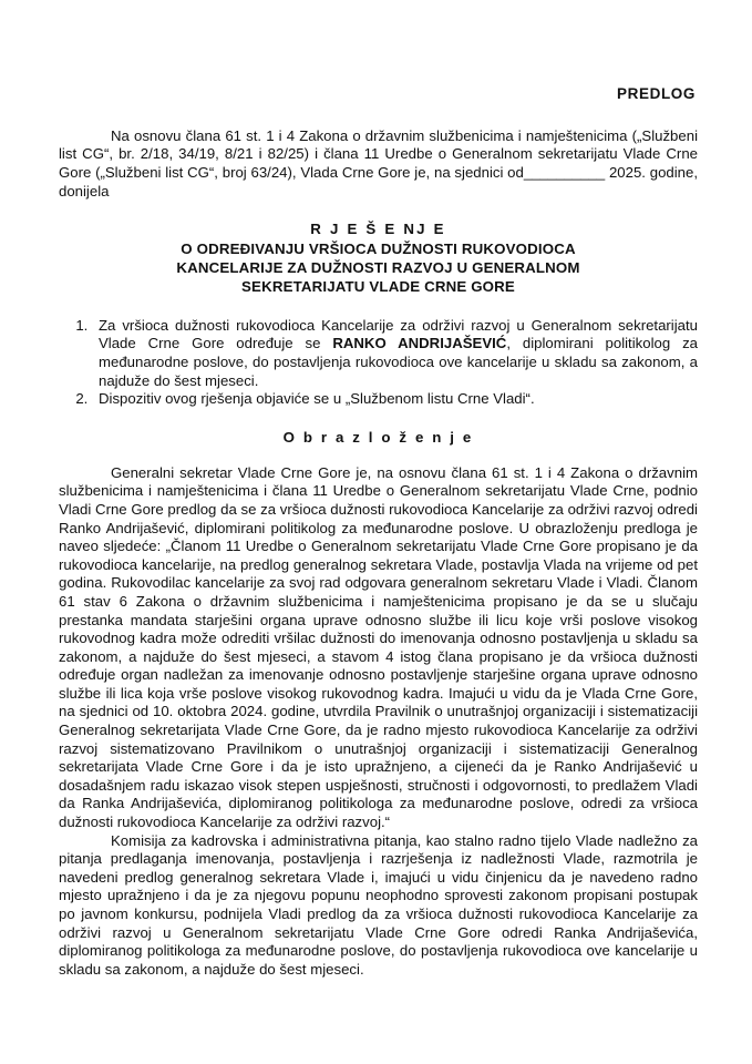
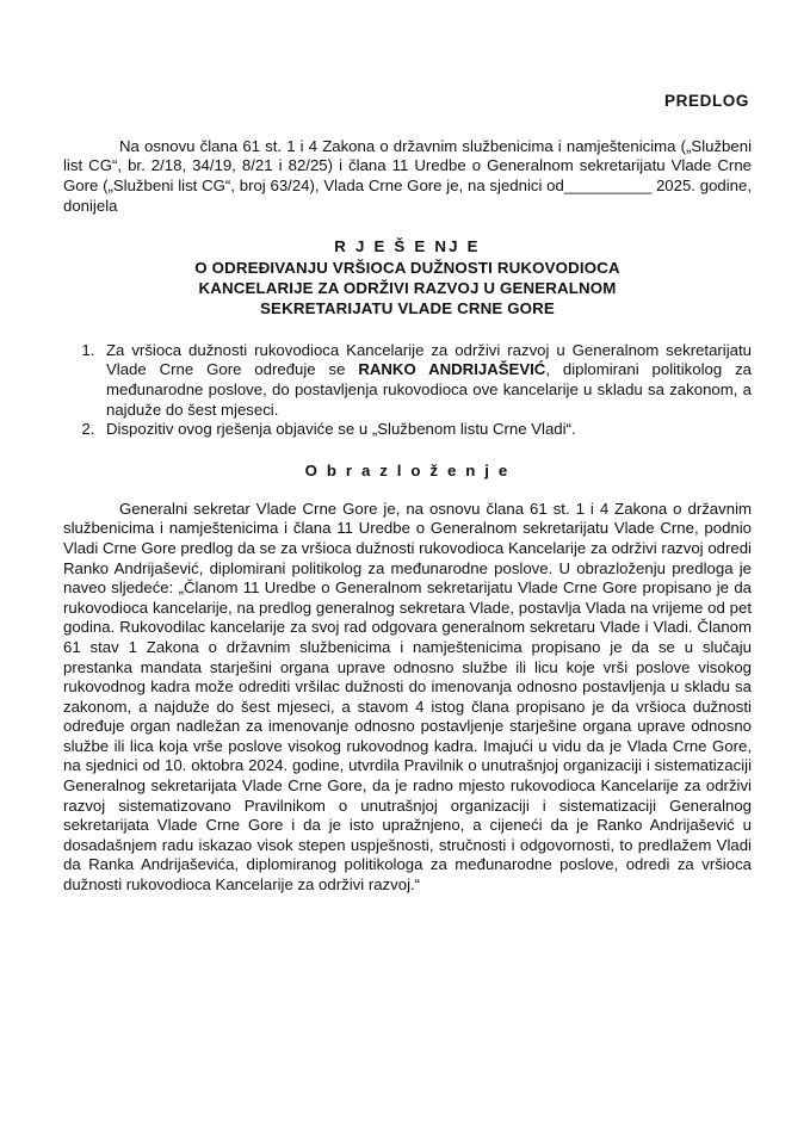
  PREDLOG
  Na osnovu člana 61 st. 1 i 4 Zakona o državnim službenicima i namještenicima („Službeni list CG“, br. 2/18, 34/19, 8/21 i 82/25) i člana 11 Uredbe o Generalnom sekretarijatu Vlade Crne Gore („Službeni list CG“, broj 63/24), Vlada Crne Gore je, na sjednici od__________ 2025. godine, donijela
  R J E Š E NJ E
  O ODREĐIVANJU VRŠIOCA DUŽNOSTI RUKOVODIOCA
- KANCELARIJE ZA DUŽNOSTI RAZVOJ U GENERALNOM
+ KANCELARIJE ZA ODRŽIVI RAZVOJ U GENERALNOM
  SEKRETARIJATU VLADE CRNE GORE
  Za vršioca dužnosti rukovodioca Kancelarije za održivi razvoj u Generalnom sekretarijatu Vlade Crne Gore određuje se RANKO ANDRIJAŠEVIĆ, diplomirani politikolog za međunarodne poslove, do postavljenja rukovodioca ove kancelarije u skladu sa zakonom, a najduže do šest mjeseci.
  Dispozitiv ovog rješenja objaviće se u „Službenom listu Crne Vladi“.
  O b r a z l o ž e n j e
- Generalni sekretar Vlade Crne Gore je, na osnovu člana 61 st. 1 i 4 Zakona o državnim službenicima i namještenicima i člana 11 Uredbe o Generalnom sekretarijatu Vlade Crne, podnio Vladi Crne Gore predlog da se za vršioca dužnosti rukovodioca Kancelarije za održivi razvoj odredi Ranko Andrijašević, diplomirani politikolog za međunarodne poslove. U obrazloženju predloga je naveo sljedeće: „Članom 11 Uredbe o Generalnom sekretarijatu Vlade Crne Gore propisano je da rukovodioca kancelarije, na predlog generalnog sekretara Vlade, postavlja Vlada na vrijeme od pet godina. Rukovodilac kancelarije za svoj rad odgovara generalnom sekretaru Vlade i Vladi. Članom 61 stav 6 Zakona o državnim službenicima i namještenicima propisano je da se u slučaju prestanka mandata starješini organa uprave odnosno službe ili licu koje vrši poslove visokog rukovodnog kadra može odrediti vršilac dužnosti do imenovanja odnosno postavljenja u skladu sa zakonom, a najduže do šest mjeseci, a stavom 4 istog člana propisano je da vršioca dužnosti određuje organ nadležan za imenovanje odnosno postavljenje starješine organa uprave odnosno službe ili lica koja vrše poslove visokog rukovodnog kadra. Imajući u vidu da je Vlada Crne Gore, na sjednici od 10. oktobra 2024. godine, utvrdila Pravilnik o unutrašnjoj organizaciji i sistematizaciji Generalnog sekretarijata Vlade Crne Gore, da je radno mjesto rukovodioca Kancelarije za održivi razvoj sistematizovano Pravilnikom o unutrašnjoj organizaciji i sistematizaciji Generalnog sekretarijata Vlade Crne Gore i da je isto upražnjeno, a cijeneći da je Ranko Andrijašević u dosadašnjem radu iskazao visok stepen uspješnosti, stručnosti i odgovornosti, to predlažem Vladi da Ranka Andrijaševića, diplomiranog politikologa za međunarodne poslove, odredi za vršioca dužnosti rukovodioca Kancelarije za održivi razvoj.“
+ Generalni sekretar Vlade Crne Gore je, na osnovu člana 61 st. 1 i 4 Zakona o državnim službenicima i namještenicima i člana 11 Uredbe o Generalnom sekretarijatu Vlade Crne, podnio Vladi Crne Gore predlog da se za vršioca dužnosti rukovodioca Kancelarije za održivi razvoj odredi Ranko Andrijašević, diplomirani politikolog za međunarodne poslove. U obrazloženju predloga je naveo sljedeće: „Članom 11 Uredbe o Generalnom sekretarijatu Vlade Crne Gore propisano je da rukovodioca kancelarije, na predlog generalnog sekretara Vlade, postavlja Vlada na vrijeme od pet godina. Rukovodilac kancelarije za svoj rad odgovara generalnom sekretaru Vlade i Vladi. Članom 61 stav 1 Zakona o državnim službenicima i namještenicima propisano je da se u slučaju prestanka mandata starješini organa uprave odnosno službe ili licu koje vrši poslove visokog rukovodnog kadra može odrediti vršilac dužnosti do imenovanja odnosno postavljenja u skladu sa zakonom, a najduže do šest mjeseci, a stavom 4 istog člana propisano je da vršioca dužnosti određuje organ nadležan za imenovanje odnosno postavljenje starješine organa uprave odnosno službe ili lica koja vrše poslove visokog rukovodnog kadra. Imajući u vidu da je Vlada Crne Gore, na sjednici od 10. oktobra 2024. godine, utvrdila Pravilnik o unutrašnjoj organizaciji i sistematizaciji Generalnog sekretarijata Vlade Crne Gore, da je radno mjesto rukovodioca Kancelarije za održivi razvoj sistematizovano Pravilnikom o unutrašnjoj organizaciji i sistematizaciji Generalnog sekretarijata Vlade Crne Gore i da je isto upražnjeno, a cijeneći da je Ranko Andrijašević u dosadašnjem radu iskazao visok stepen uspješnosti, stručnosti i odgovornosti, to predlažem Vladi da Ranka Andrijaševića, diplomiranog politikologa za međunarodne poslove, odredi za vršioca dužnosti rukovodioca Kancelarije za održivi razvoj.“
- Komisija za kadrovska i administrativna pitanja, kao stalno radno tijelo Vlade nadležno za pitanja predlaganja imenovanja, postavljenja i razrješenja iz nadležnosti Vlade, razmotrila je navedeni predlog generalnog sekretara Vlade i, imajući u vidu činjenicu da je navedeno radno mjesto upražnjeno i da je za njegovu popunu neophodno sprovesti zakonom propisani postupak po javnom konkursu, podnijela Vladi predlog da za vršioca dužnosti rukovodioca Kancelarije za održivi razvoj u Generalnom sekretarijatu Vlade Crne Gore odredi Ranka Andrijaševića, diplomiranog politikologa za međunarodne poslove, do postavljenja rukovodioca ove kancelarije u skladu sa zakonom, a najduže do šest mjeseci.
